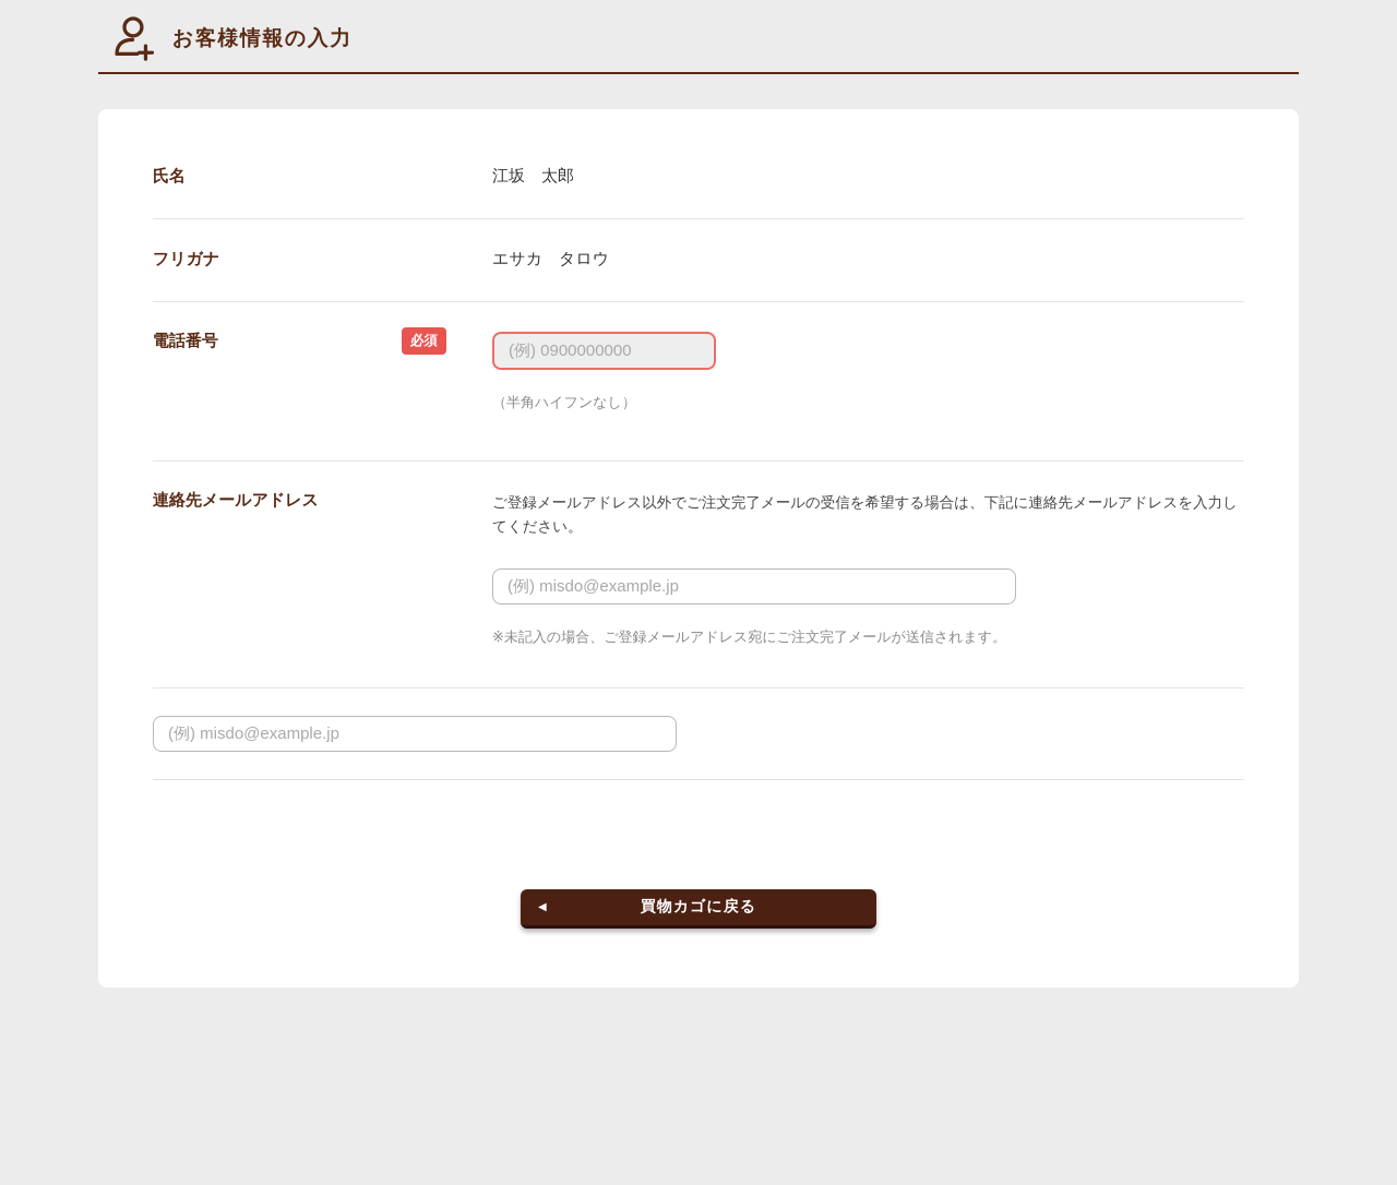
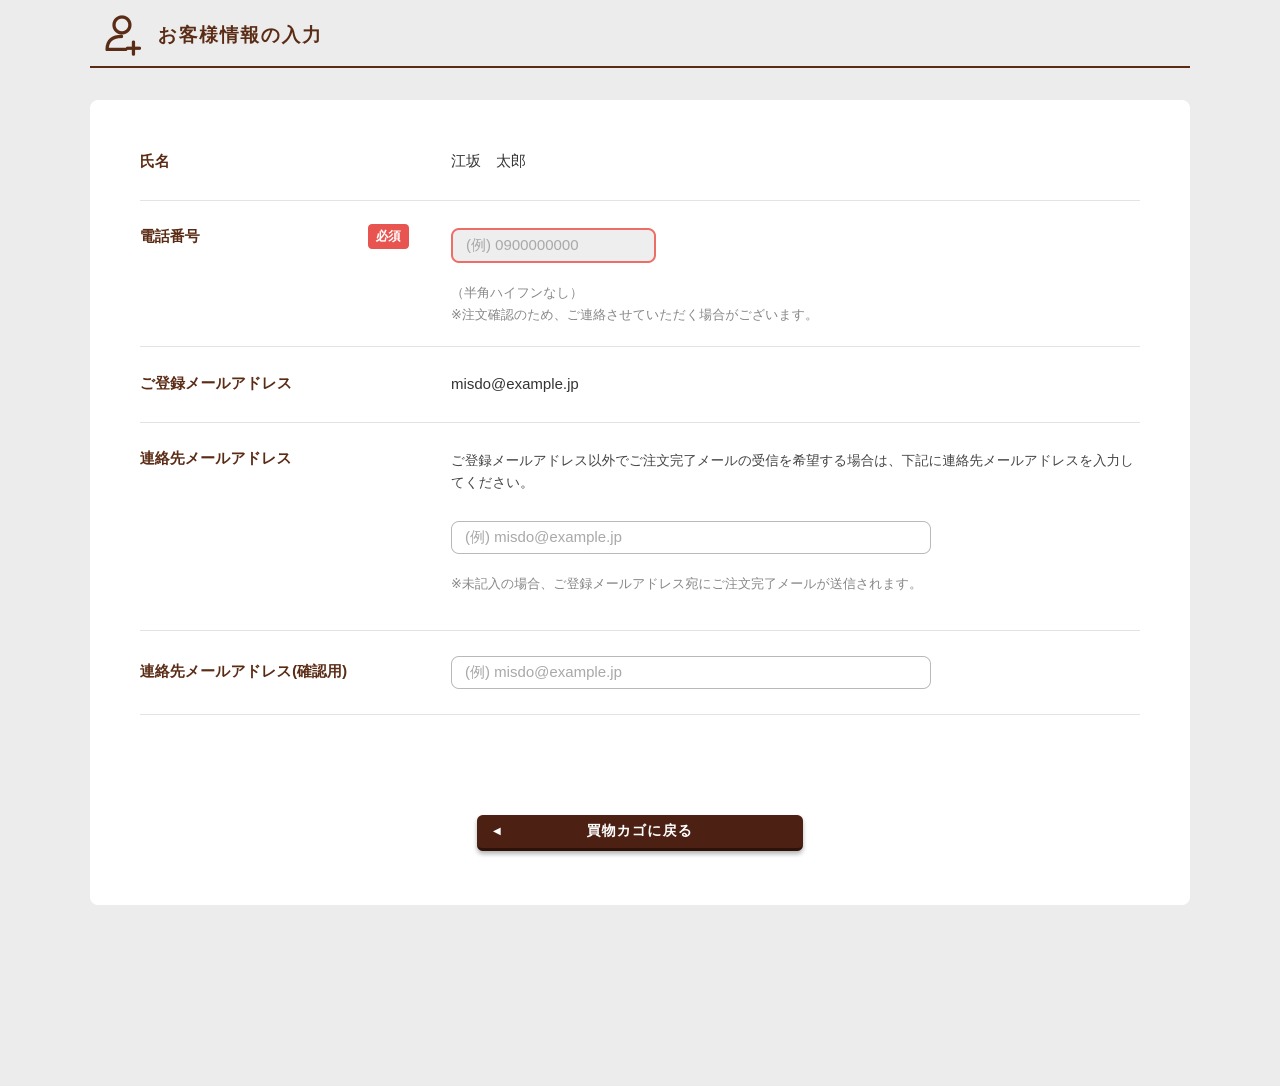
  お客様情報の入力
  氏名
  江坂 太郎
- フリガナ
- エサカ タロウ
  電話番号
  必須
  (例) 0900000000
  （半角ハイフンなし）
+ ※注文確認のため、ご連絡させていただく場合がございます。
+ ご登録メールアドレス
+ misdo@example.jp
  連絡先メールアドレス
  ご登録メールアドレス以外でご注文完了メールの受信を希望する場合は、下記に連絡先メールアドレスを入力してください。
  (例) misdo@example.jp
  ※未記入の場合、ご登録メールアドレス宛にご注文完了メールが送信されます。
+ 連絡先メールアドレス(確認用)
  (例) misdo@example.jp
  ◀
  買物カゴに戻る
